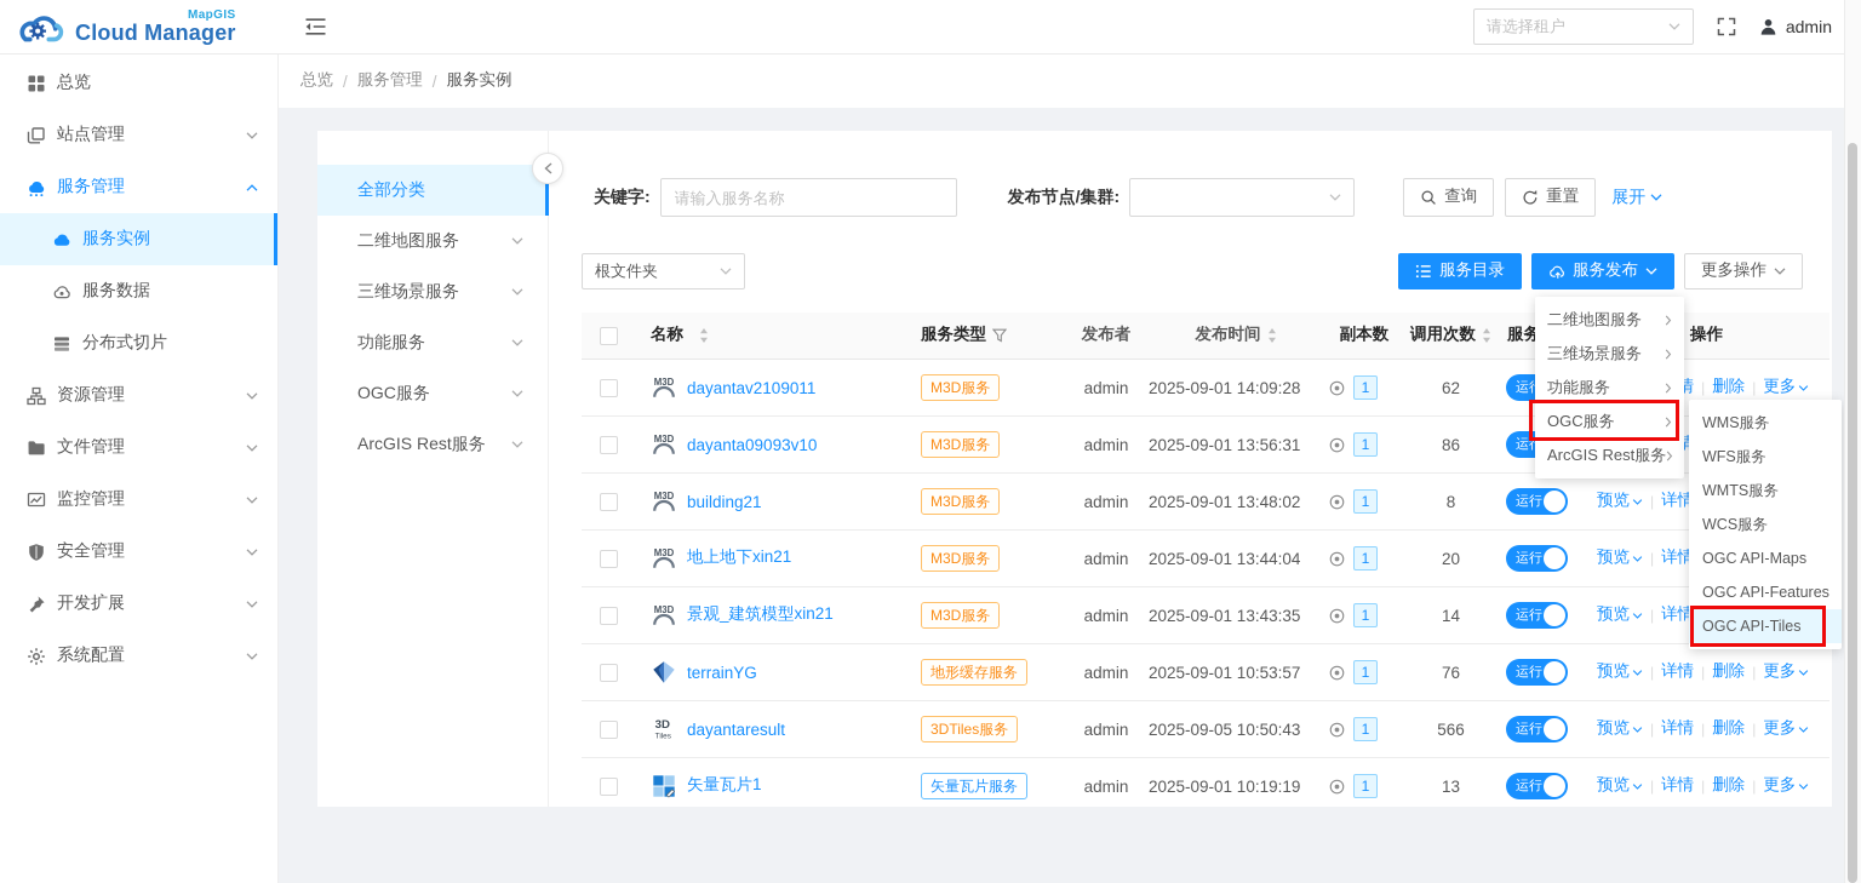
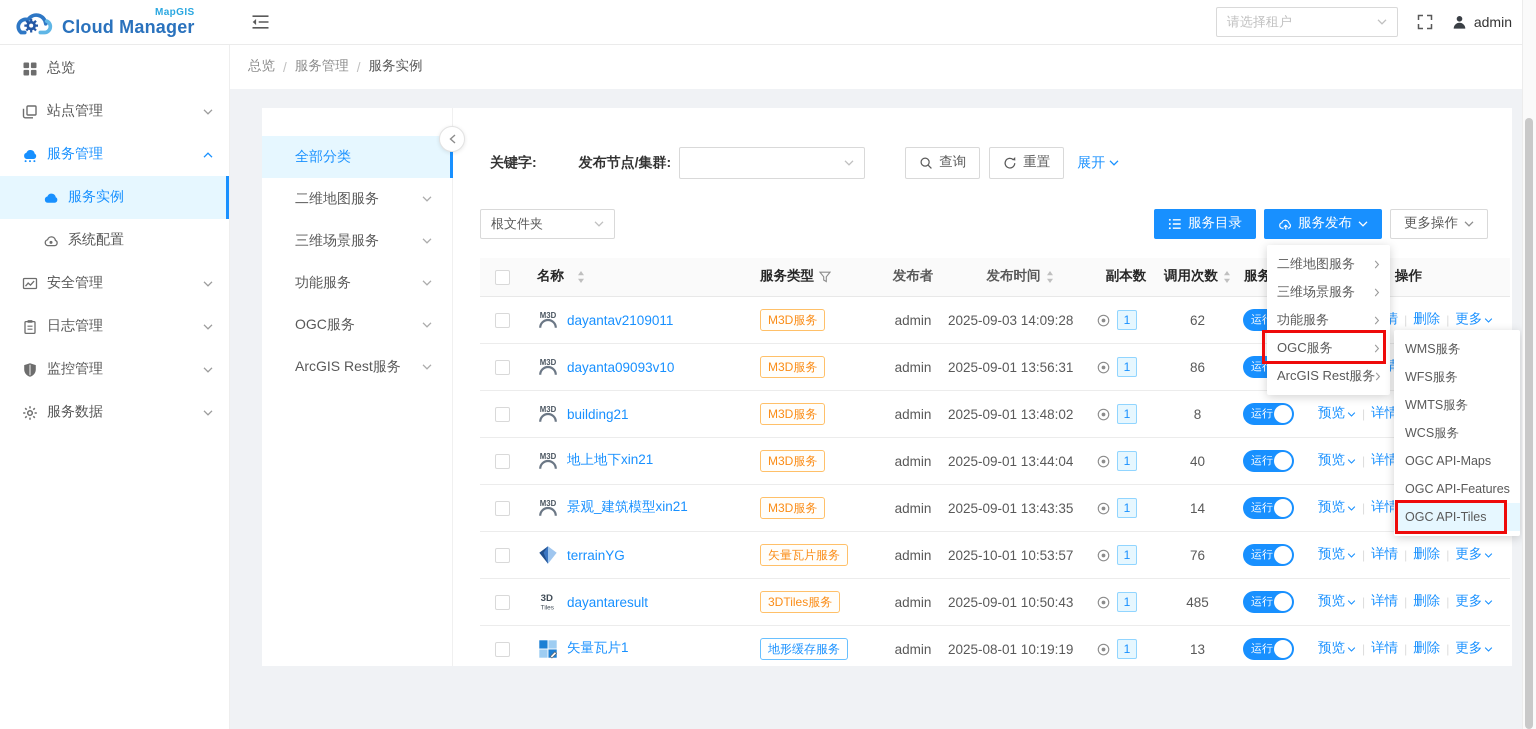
  MapGIS
  Cloud Manager
  请选择租户
  admin
  总览
  站点管理
  服务管理
  服务实例
- 服务数据
+ 系统配置
- 分布式切片
- 资源管理
- 文件管理
- 监控管理
+ 安全管理
+ 日志管理
- 安全管理
+ 监控管理
- 开发扩展
- 系统配置
+ 服务数据
  总览
  /
  服务管理
  /
  服务实例
  全部分类
  二维地图服务
  三维场景服务
  功能服务
  OGC服务
  ArcGIS Rest服务
  关键字:
- 请输入服务名称
  发布节点/集群:
  查询
  重置
  展开
  根文件夹
  服务目录
  服务发布
  更多操作
  名称
  服务类型
  发布者
  发布时间
  副本数
  调用次数
  操作
  M3D
  dayantav2109011
  M3D服务
  admin
- 2025-09-01 14:09:28
+ 2025-09-03 14:09:28
  1
  62
  |
  删除
  |
  更多
  M3D
  dayanta09093v10
  M3D服务
  admin
  2025-09-01 13:56:31
  1
  86
  M3D
  building21
  M3D服务
  admin
  2025-09-01 13:48:02
  1
  8
  运行
  预览
  |
  详情
  M3D
  地上地下xin21
  M3D服务
  admin
  2025-09-01 13:44:04
  1
- 20
+ 40
  运行
  预览
  |
  详情
  M3D
  景观_建筑模型xin21
  M3D服务
  admin
  2025-09-01 13:43:35
  1
  14
  运行
  预览
  |
  详情
  terrainYG
- 地形缓存服务
+ 矢量瓦片服务
  admin
- 2025-09-01 10:53:57
+ 2025-10-01 10:53:57
  1
  76
  运行
  预览
  |
  详情
  |
  删除
  |
  更多
  3D
  dayantaresult
  3DTiles服务
  admin
- 2025-09-05 10:50:43
+ 2025-09-01 10:50:43
  1
- 566
+ 485
  运行
  预览
  |
  详情
  |
  删除
  |
  更多
  矢量瓦片1
- 矢量瓦片服务
+ 地形缓存服务
  admin
- 2025-09-01 10:19:19
+ 2025-08-01 10:19:19
  1
  13
  运行
  预览
  |
  详情
  |
  删除
  |
  更多
  二维地图服务
  三维场景服务
  功能服务
  OGC服务
  ArcGIS Rest服务
  WMS服务
  WFS服务
  WMTS服务
  WCS服务
  OGC API-Maps
  OGC API-Features
  OGC API-Tiles
